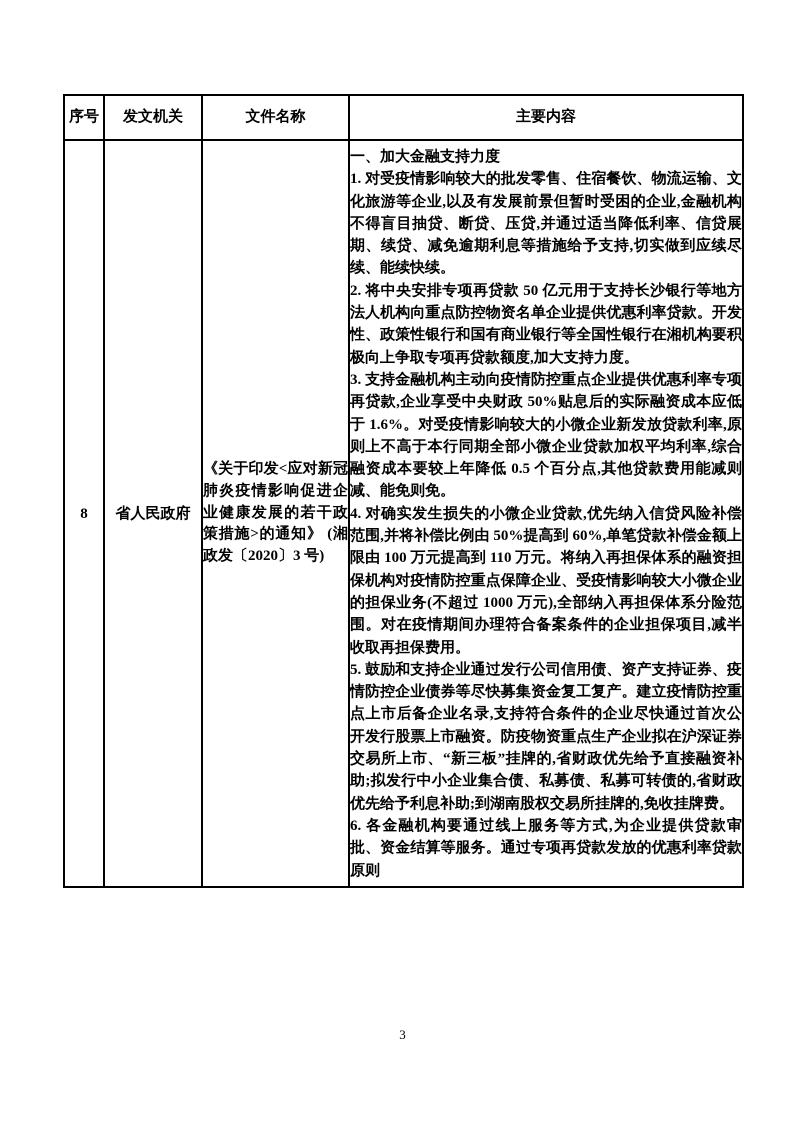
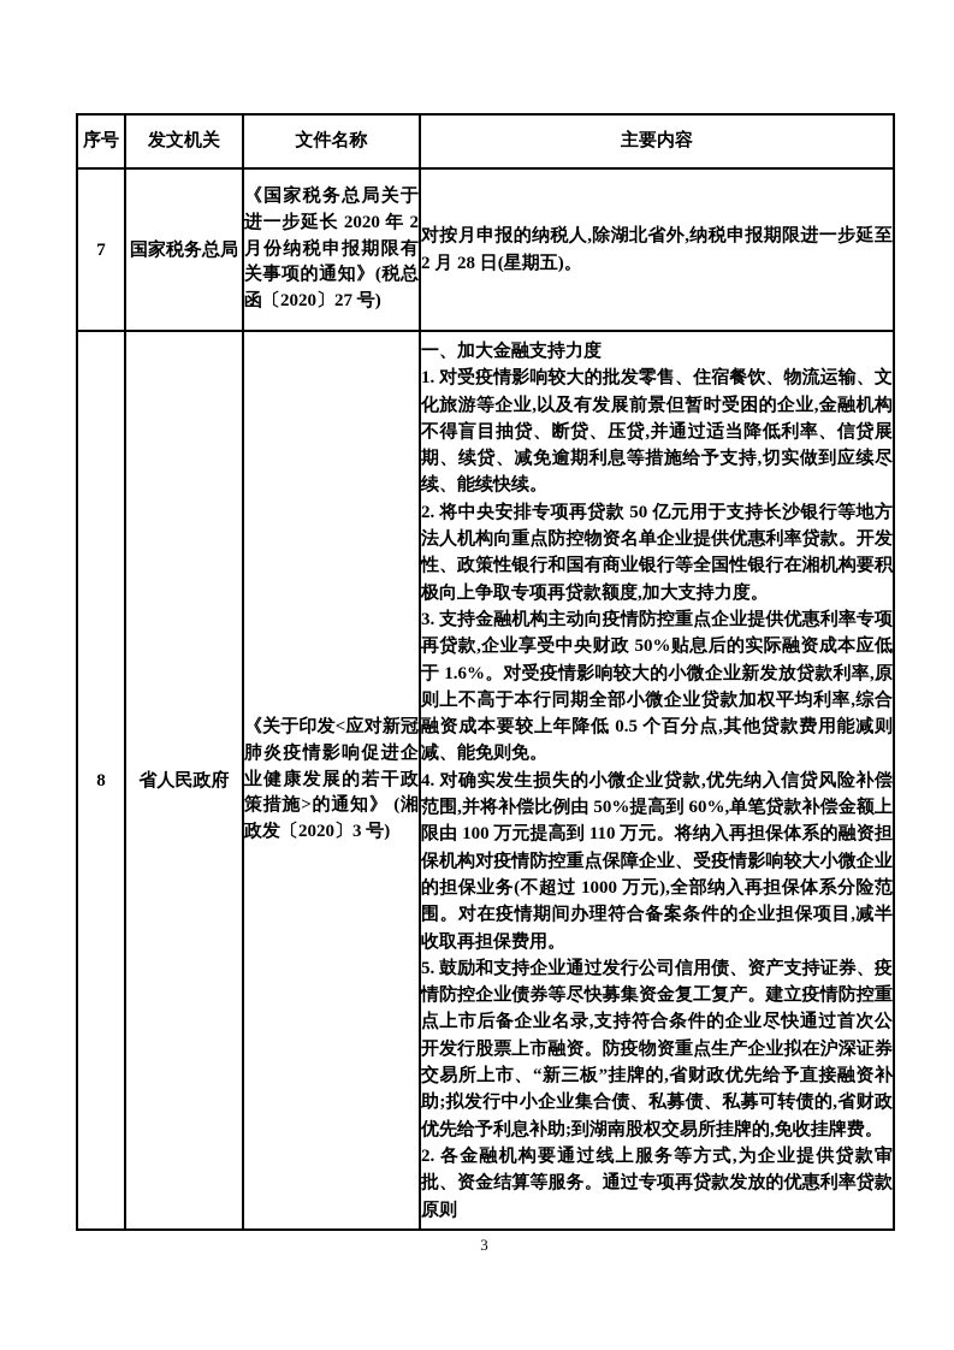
  序号	发文机关	文件名称	主要内容
+ 7	国家税务总局	《国家税务总局关于进一步延长 2020 年 2 月份纳税申报期限有关事项的通知》(税总函〔2020〕27 号)	对按月申报的纳税人,除湖北省外,纳税申报期限进一步延至 2 月 28 日(星期五)。
- 8	省人民政府	《关于印发<应对新冠肺炎疫情影响促进企业健康发展的若干政策措施>的通知》 (湘政发〔2020〕3 号)	一、加大金融支持力度 1. 对受疫情影响较大的批发零售、住宿餐饮、物流运输、文化旅游等企业,以及有发展前景但暂时受困的企业,金融机构不得盲目抽贷、断贷、压贷,并通过适当降低利率、信贷展期、续贷、减免逾期利息等措施给予支持,切实做到应续尽续、能续快续。 2. 将中央安排专项再贷款 50 亿元用于支持长沙银行等地方法人机构向重点防控物资名单企业提供优惠利率贷款。开发性、政策性银行和国有商业银行等全国性银行在湘机构要积极向上争取专项再贷款额度,加大支持力度。 3. 支持金融机构主动向疫情防控重点企业提供优惠利率专项再贷款,企业享受中央财政 50%贴息后的实际融资成本应低于 1.6%。对受疫情影响较大的小微企业新发放贷款利率,原则上不高于本行同期全部小微企业贷款加权平均利率,综合融资成本要较上年降低 0.5 个百分点,其他贷款费用能减则减、能免则免。 4. 对确实发生损失的小微企业贷款,优先纳入信贷风险补偿范围,并将补偿比例由 50%提高到 60%,单笔贷款补偿金额上限由 100 万元提高到 110 万元。将纳入再担保体系的融资担保机构对疫情防控重点保障企业、受疫情影响较大小微企业的担保业务(不超过 1000 万元),全部纳入再担保体系分险范围。对在疫情期间办理符合备案条件的企业担保项目,减半收取再担保费用。 5. 鼓励和支持企业通过发行公司信用债、资产支持证券、疫情防控企业债券等尽快募集资金复工复产。建立疫情防控重点上市后备企业名录,支持符合条件的企业尽快通过首次公开发行股票上市融资。防疫物资重点生产企业拟在沪深证券交易所上市、“新三板”挂牌的,省财政优先给予直接融资补助;拟发行中小企业集合债、私募债、私募可转债的,省财政优先给予利息补助;到湖南股权交易所挂牌的,免收挂牌费。 6. 各金融机构要通过线上服务等方式,为企业提供贷款审批、资金结算等服务。通过专项再贷款发放的优惠利率贷款原则
+ 8	省人民政府	《关于印发<应对新冠肺炎疫情影响促进企业健康发展的若干政策措施>的通知》 (湘政发〔2020〕3 号)	一、加大金融支持力度 1. 对受疫情影响较大的批发零售、住宿餐饮、物流运输、文化旅游等企业,以及有发展前景但暂时受困的企业,金融机构不得盲目抽贷、断贷、压贷,并通过适当降低利率、信贷展期、续贷、减免逾期利息等措施给予支持,切实做到应续尽续、能续快续。 2. 将中央安排专项再贷款 50 亿元用于支持长沙银行等地方法人机构向重点防控物资名单企业提供优惠利率贷款。开发性、政策性银行和国有商业银行等全国性银行在湘机构要积极向上争取专项再贷款额度,加大支持力度。 3. 支持金融机构主动向疫情防控重点企业提供优惠利率专项再贷款,企业享受中央财政 50%贴息后的实际融资成本应低于 1.6%。对受疫情影响较大的小微企业新发放贷款利率,原则上不高于本行同期全部小微企业贷款加权平均利率,综合融资成本要较上年降低 0.5 个百分点,其他贷款费用能减则减、能免则免。 4. 对确实发生损失的小微企业贷款,优先纳入信贷风险补偿范围,并将补偿比例由 50%提高到 60%,单笔贷款补偿金额上限由 100 万元提高到 110 万元。将纳入再担保体系的融资担保机构对疫情防控重点保障企业、受疫情影响较大小微企业的担保业务(不超过 1000 万元),全部纳入再担保体系分险范围。对在疫情期间办理符合备案条件的企业担保项目,减半收取再担保费用。 5. 鼓励和支持企业通过发行公司信用债、资产支持证券、疫情防控企业债券等尽快募集资金复工复产。建立疫情防控重点上市后备企业名录,支持符合条件的企业尽快通过首次公开发行股票上市融资。防疫物资重点生产企业拟在沪深证券交易所上市、“新三板”挂牌的,省财政优先给予直接融资补助;拟发行中小企业集合债、私募债、私募可转债的,省财政优先给予利息补助;到湖南股权交易所挂牌的,免收挂牌费。 2. 各金融机构要通过线上服务等方式,为企业提供贷款审批、资金结算等服务。通过专项再贷款发放的优惠利率贷款原则
  3
